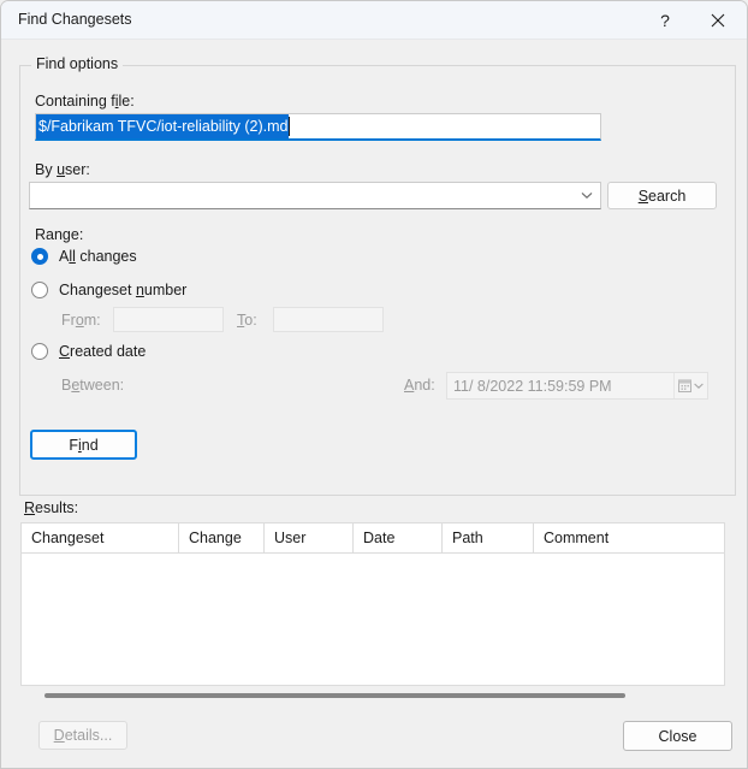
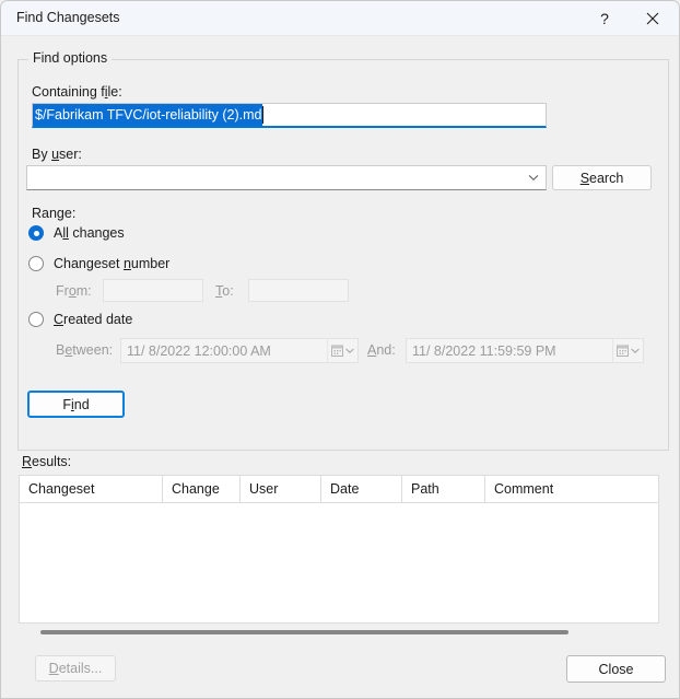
  Find Changesets
  ?
  Find options
  Containing file:
  $/Fabrikam TFVC/iot-reliability (2).md
  By user:
  S
  earch
  Range:
  All changes
  Changeset number
  From:
  To:
  Created date
  Between:
+ 11/ 8/2022 12:00:00 AM
  And:
  11/ 8/2022 11:59:59 PM
  F
  i
  nd
  Results:
  Changeset
  Change
  User
  Date
  Path
  Comment
  D
  etails...
  Close
